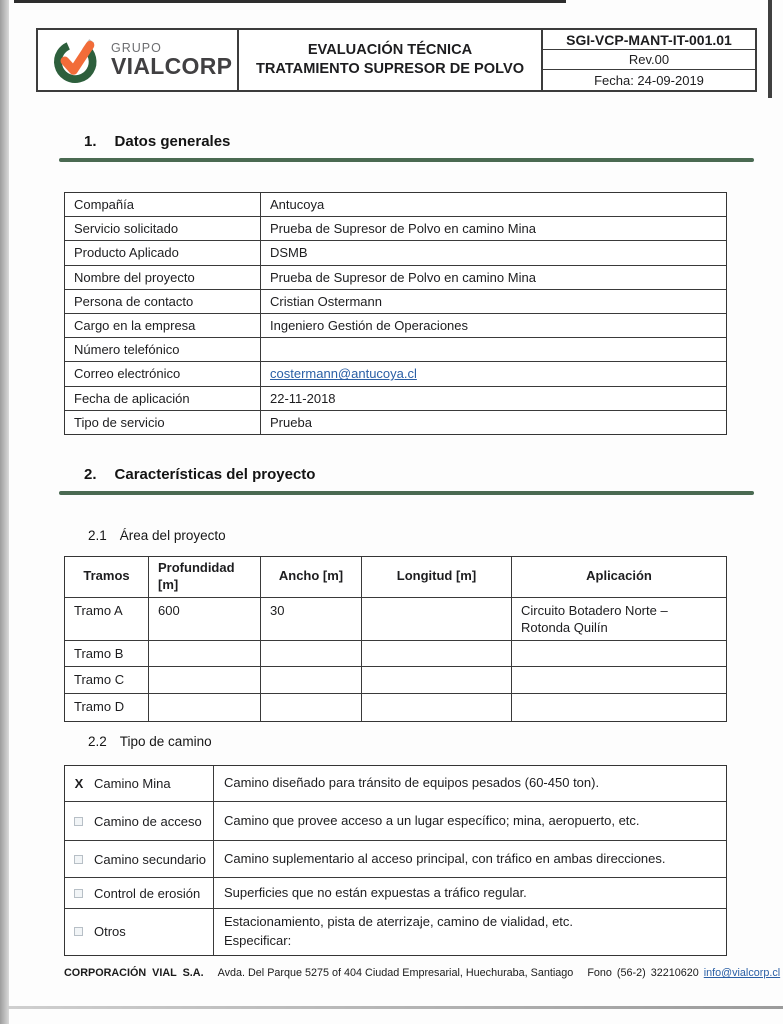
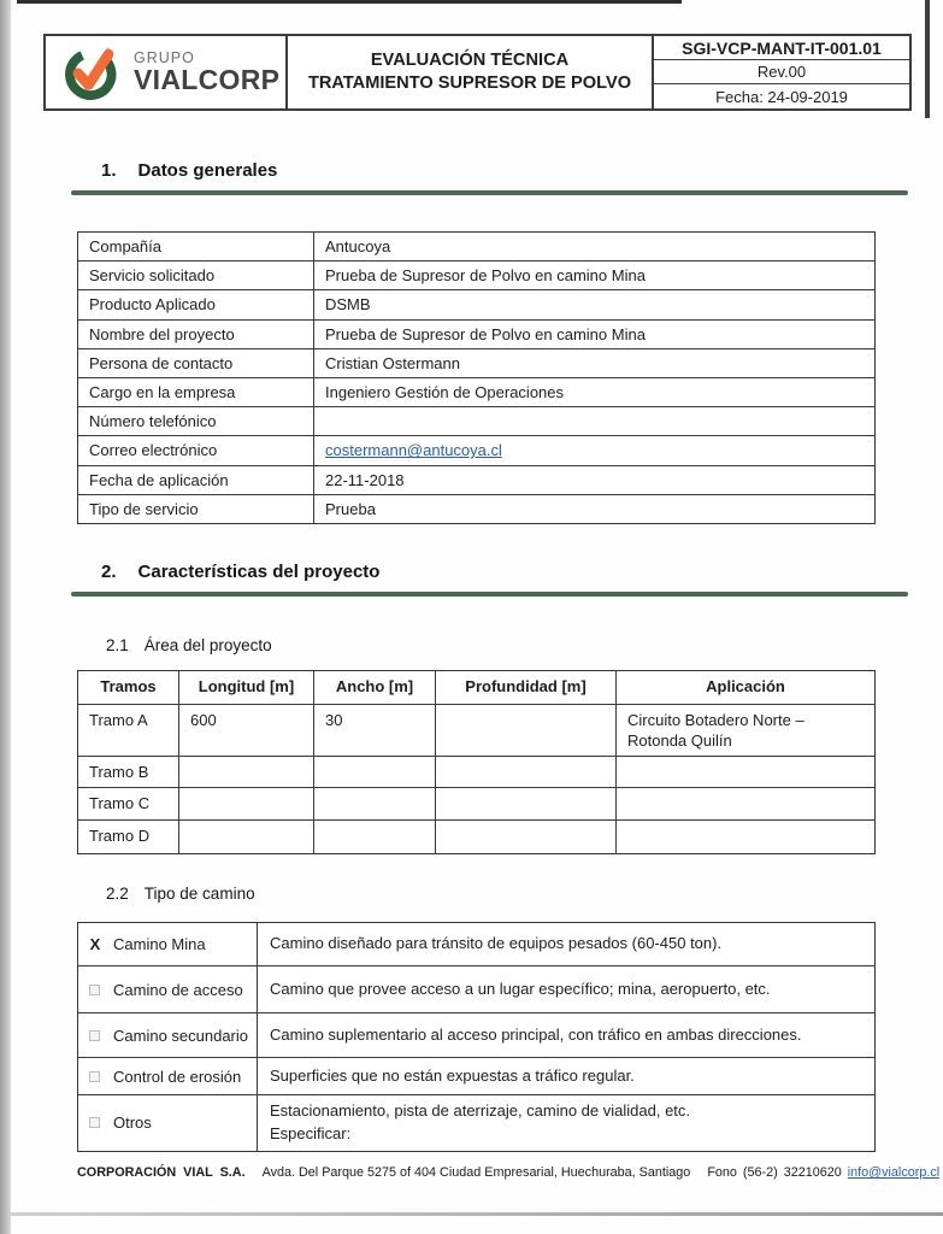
  GRUPO
  VIALCORP
  EVALUACIÓN TÉCNICA
  TRATAMIENTO SUPRESOR DE POLVO
  SGI-VCP-MANT-IT-001.01
  Rev.00
  Fecha: 24-09-2019
  1.
  Datos generales
  Compañía
  Antucoya
  Servicio solicitado
  Prueba de Supresor de Polvo en camino Mina
  Producto Aplicado
  DSMB
  Nombre del proyecto
  Prueba de Supresor de Polvo en camino Mina
  Persona de contacto
  Cristian Ostermann
  Cargo en la empresa
  Ingeniero Gestión de Operaciones
  Número telefónico
  Correo electrónico
  costermann@antucoya.cl
  Fecha de aplicación
  22-11-2018
  Tipo de servicio
  Prueba
  2.
  Características del proyecto
  2.1
  Área del proyecto
  Tramos
- Profundidad [m]
+ Longitud [m]
  Ancho [m]
- Longitud [m]
+ Profundidad [m]
  Aplicación
  Tramo A
  600
  30
  Circuito Botadero Norte – Rotonda Quilín
  Tramo B
  Tramo C
  Tramo D
  2.2
  Tipo de camino
  X
  Camino Mina
  Camino diseñado para tránsito de equipos pesados (60-450 ton).
  Camino de acceso
  Camino que provee acceso a un lugar específico; mina, aeropuerto, etc.
  Camino secundario
  Camino suplementario al acceso principal, con tráfico en ambas direcciones.
  Control de erosión
  Superficies que no están expuestas a tráfico regular.
  Otros
  Estacionamiento, pista de aterrizaje, camino de vialidad, etc.
  Especificar:
  CORPORACIÓN VIAL S.A.
  Avda. Del Parque 5275 of 404 Ciudad Empresarial, Huechuraba, Santiago
  Fono (56-2) 32210620
  info@vialcorp.cl
